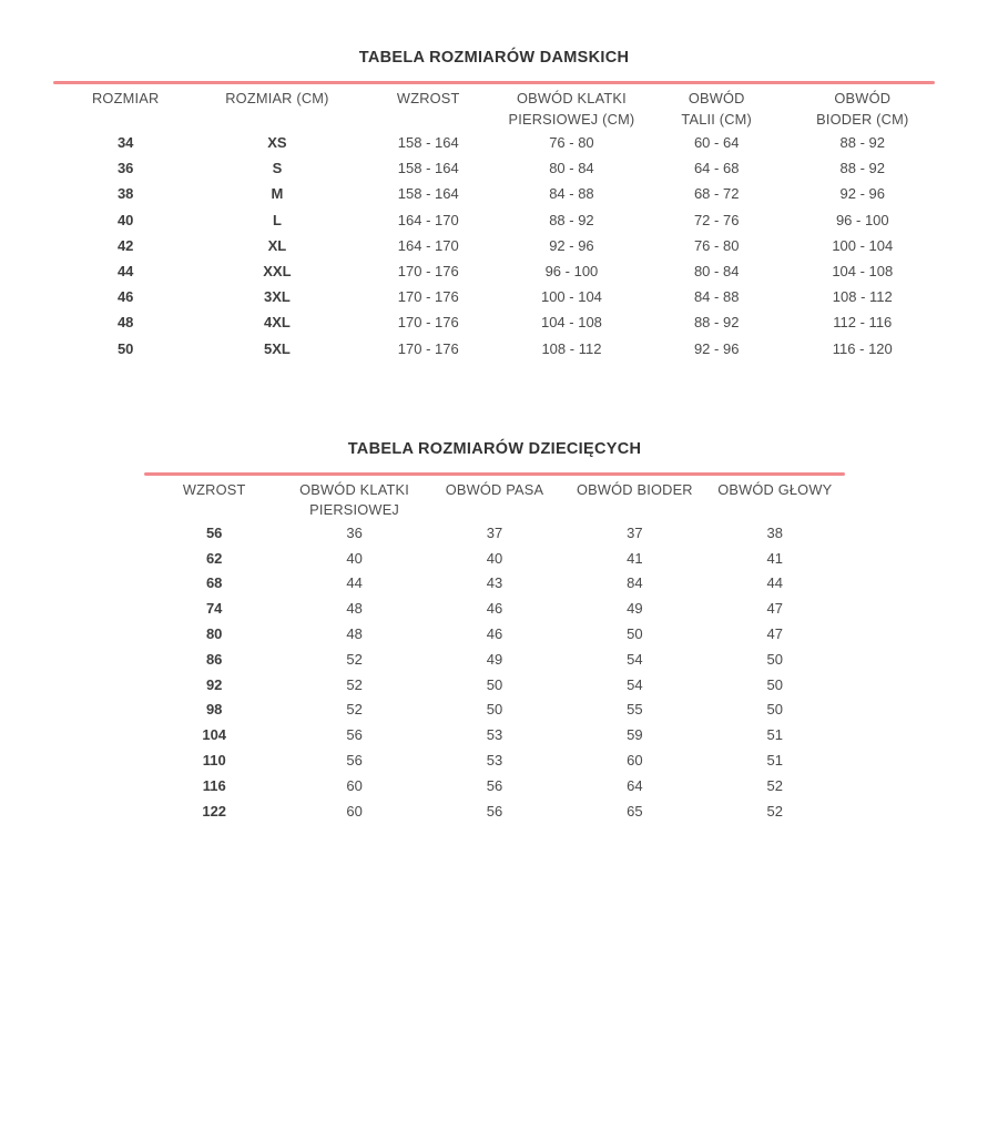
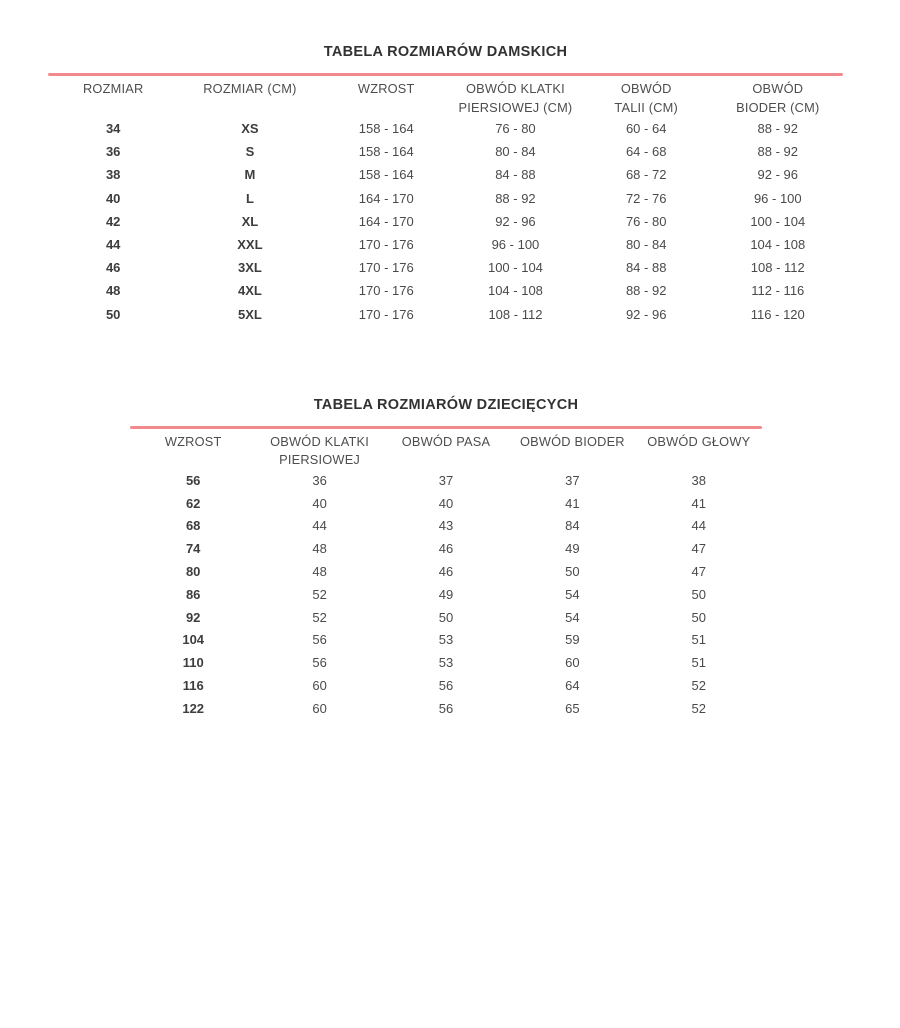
  TABELA ROZMIARÓW DAMSKICH
  ROZMIAR	ROZMIAR (CM)	WZROST	OBWÓD KLATKI PIERSIOWEJ (CM)	OBWÓD TALII (CM)	OBWÓD BIODER (CM)
  34	XS	158 - 164	76 - 80	60 - 64	88 - 92
  36	S	158 - 164	80 - 84	64 - 68	88 - 92
  38	M	158 - 164	84 - 88	68 - 72	92 - 96
  40	L	164 - 170	88 - 92	72 - 76	96 - 100
  42	XL	164 - 170	92 - 96	76 - 80	100 - 104
  44	XXL	170 - 176	96 - 100	80 - 84	104 - 108
  46	3XL	170 - 176	100 - 104	84 - 88	108 - 112
  48	4XL	170 - 176	104 - 108	88 - 92	112 - 116
  50	5XL	170 - 176	108 - 112	92 - 96	116 - 120
  TABELA ROZMIARÓW DZIECIĘCYCH
  WZROST	OBWÓD KLATKI PIERSIOWEJ	OBWÓD PASA	OBWÓD BIODER	OBWÓD GŁOWY
  56	36	37	37	38
  62	40	40	41	41
  68	44	43	84	44
  74	48	46	49	47
  80	48	46	50	47
  86	52	49	54	50
  92	52	50	54	50
- 98	52	50	55	50
  104	56	53	59	51
  110	56	53	60	51
  116	60	56	64	52
  122	60	56	65	52
